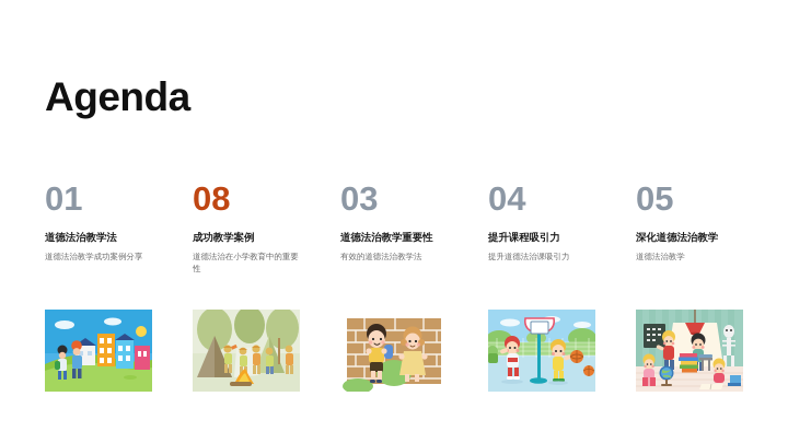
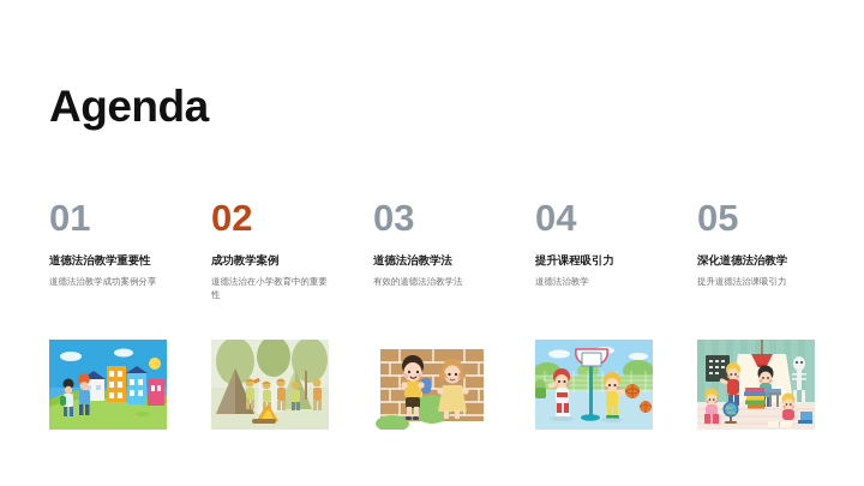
  Agenda
  01
- 道德法治教学法
+ 道德法治教学重要性
  道德法治教学成功案例分享
- 08
+ 02
  成功教学案例
  道德法治在小学教育中的重要性
  03
- 道德法治教学重要性
+ 道德法治教学法
  有效的道德法治教学法
  04
  提升课程吸引力
- 提升道德法治课吸引力
+ 道德法治教学
  05
  深化道德法治教学
- 道德法治教学
+ 提升道德法治课吸引力
